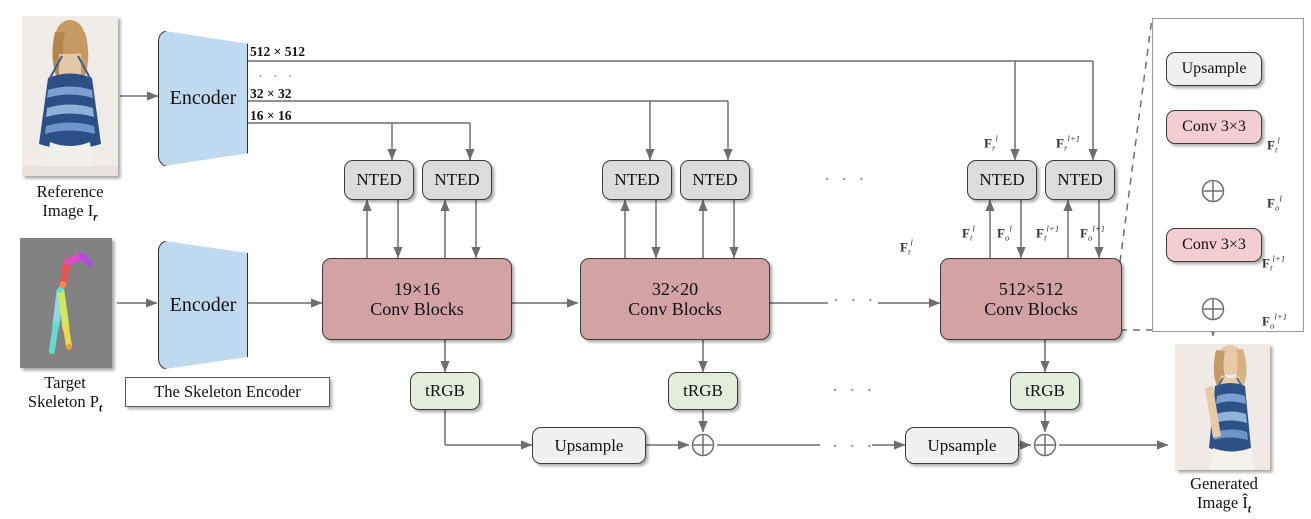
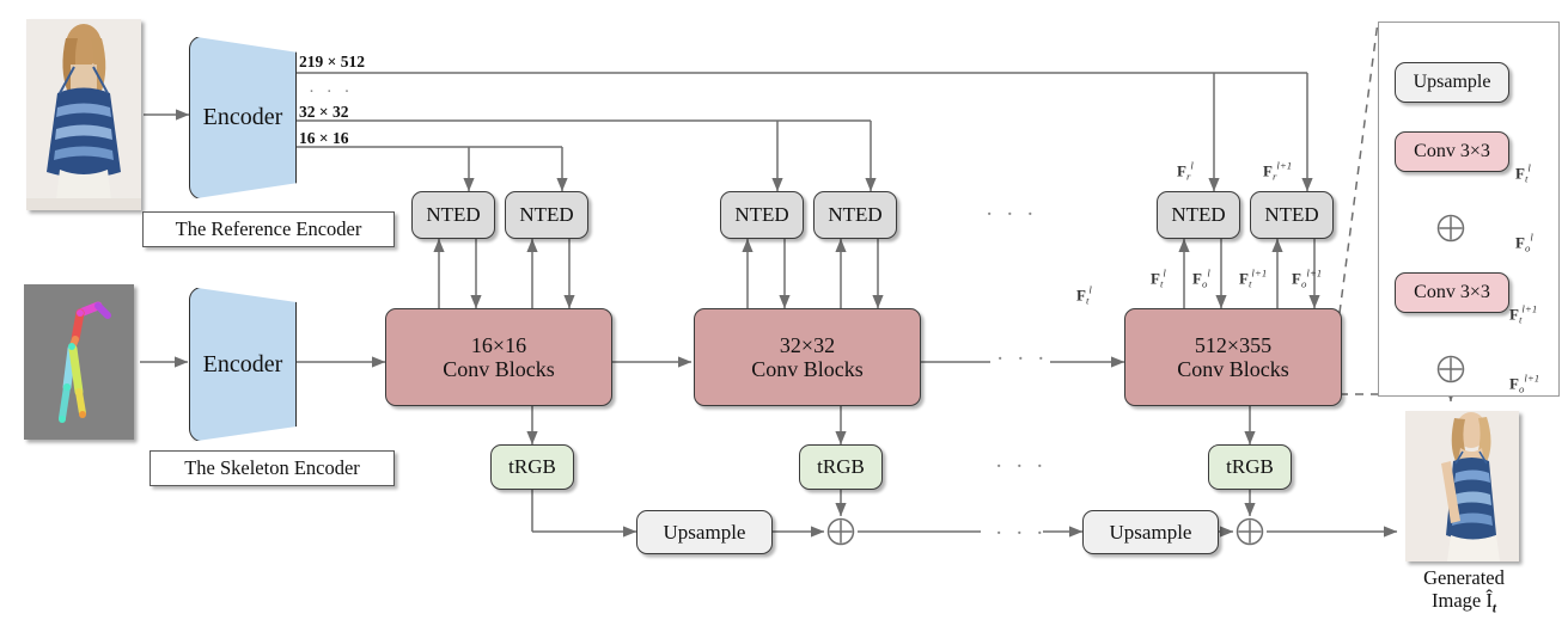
- Reference
- Image Ir
  Encoder
+ The Reference Encoder
- 512 × 512
+ 219 × 512
  · · ·
  32 × 32
  16 × 16
- Target
- Skeleton Pt
  Encoder
  The Skeleton Encoder
  NTED
  NTED
  NTED
  NTED
  NTED
  NTED
  · · ·
- 19×16
+ 16×16
  Conv Blocks
- 32×20
+ 32×32
  Conv Blocks
- 512×512
+ 512×355
  Conv Blocks
  · · ·
  Frl
  Frl+1
  Ftl
  Fol
  Ftl+1
  Fol+1
  Ftl
  tRGB
  tRGB
  tRGB
  · · ·
  Upsample
  Upsample
  · · ·
  Upsample
  Conv 3×3
  Conv 3×3
  Ftl
  Fol
  Ftl+1
  Fol+1
  Generated
  Image Ît
